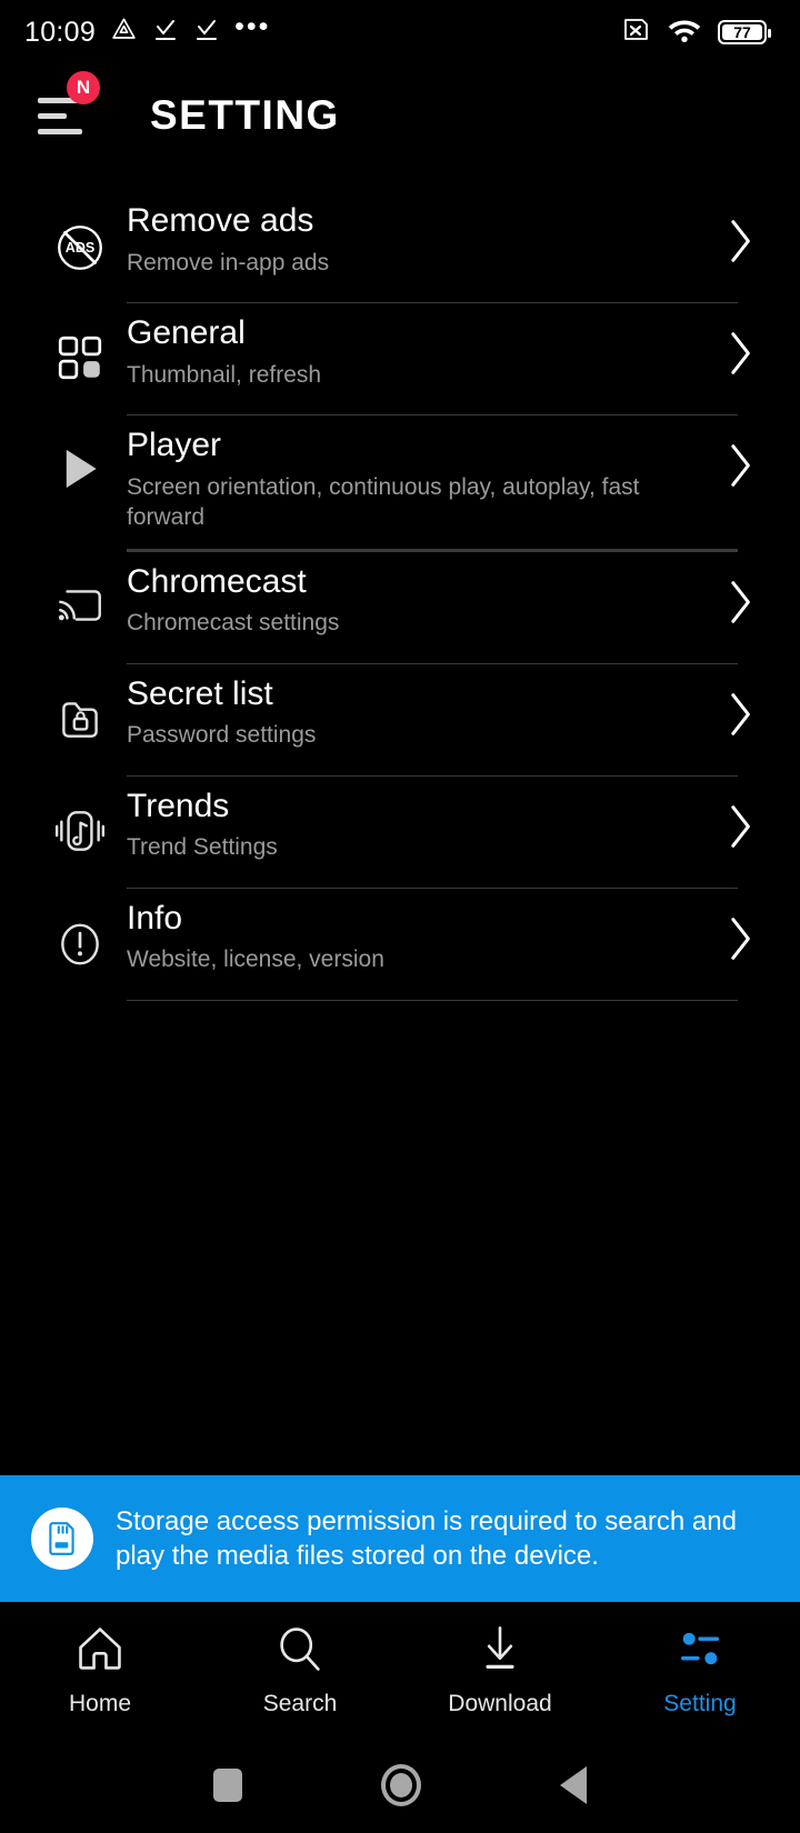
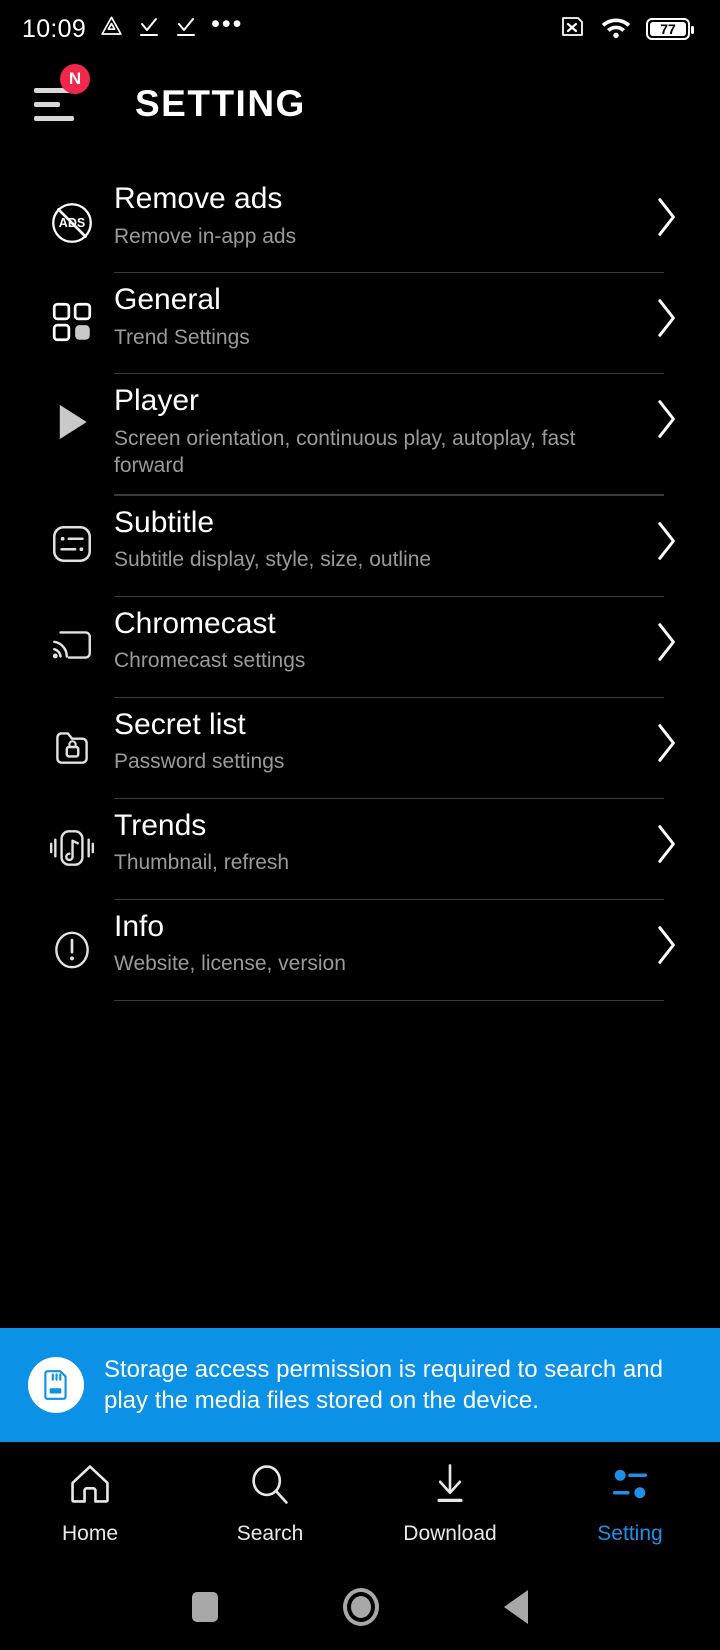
  10:09
  •••
  77
  N
  SETTING
  ADS
  Remove ads
  Remove in-app ads
  General
- Thumbnail, refresh
+ Trend Settings
  Player
  Screen orientation, continuous play, autoplay, fast forward
+ Subtitle
+ Subtitle display, style, size, outline
  Chromecast
  Chromecast settings
  Secret list
  Password settings
  Trends
- Trend Settings
+ Thumbnail, refresh
  Info
  Website, license, version
  Storage access permission is required to search and play the media files stored on the device.
  Home
  Search
  Download
  Setting
